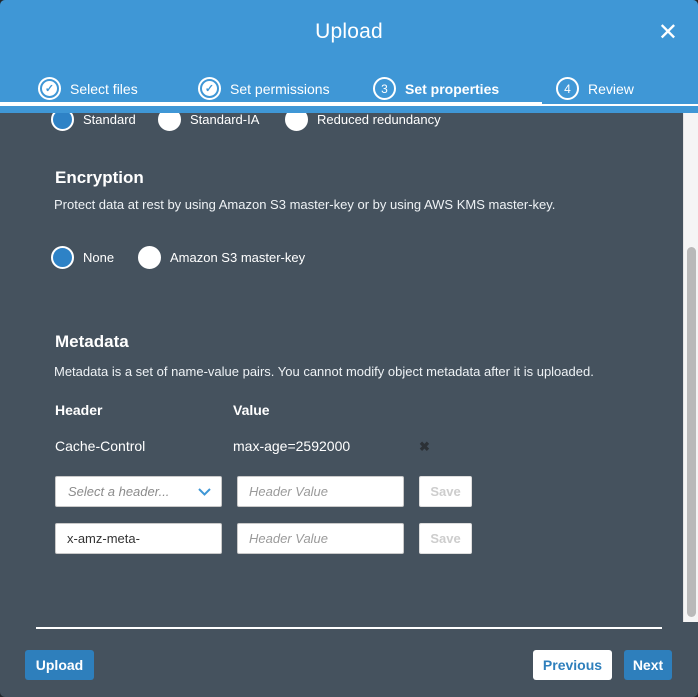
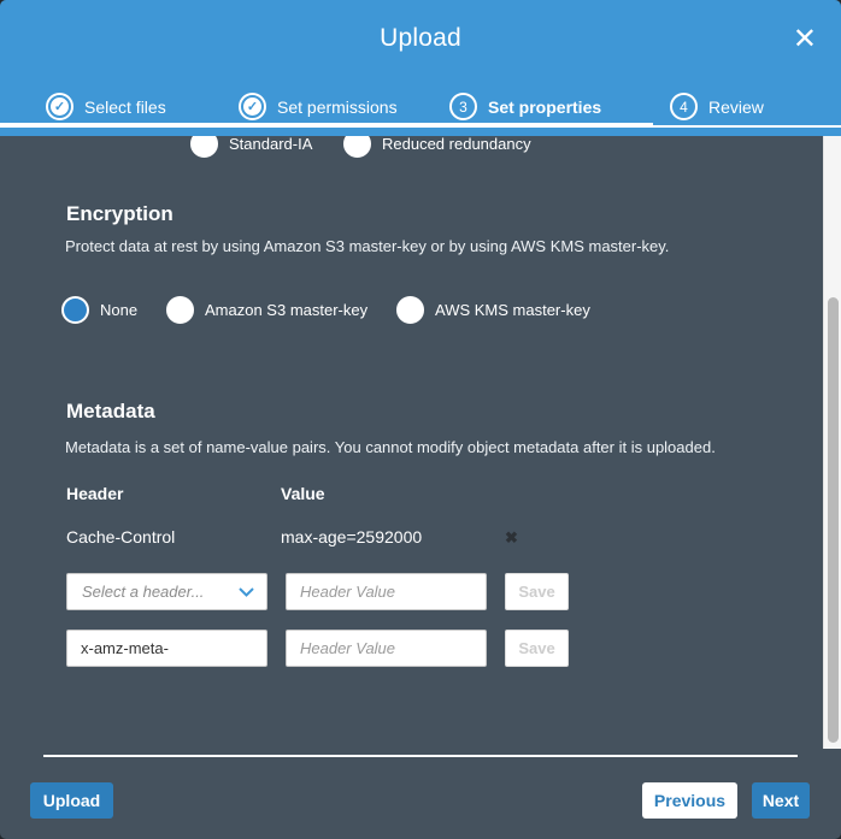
  Upload
  ✕
  ✓
  Select files
  ✓
  Set permissions
  3
  Set properties
  4
  Review
- Standard
  Standard-IA
  Reduced redundancy
  Encryption
  Protect data at rest by using Amazon S3 master-key or by using AWS KMS master-key.
  None
  Amazon S3 master-key
+ AWS KMS master-key
  Metadata
  Metadata is a set of name-value pairs. You cannot modify object metadata after it is uploaded.
  Header
  Value
  Cache-Control
  max-age=2592000
  ✖
  Select a header...
  Header Value
  Save
  x-amz-meta-
  Header Value
  Save
  Upload
  Previous
  Next
